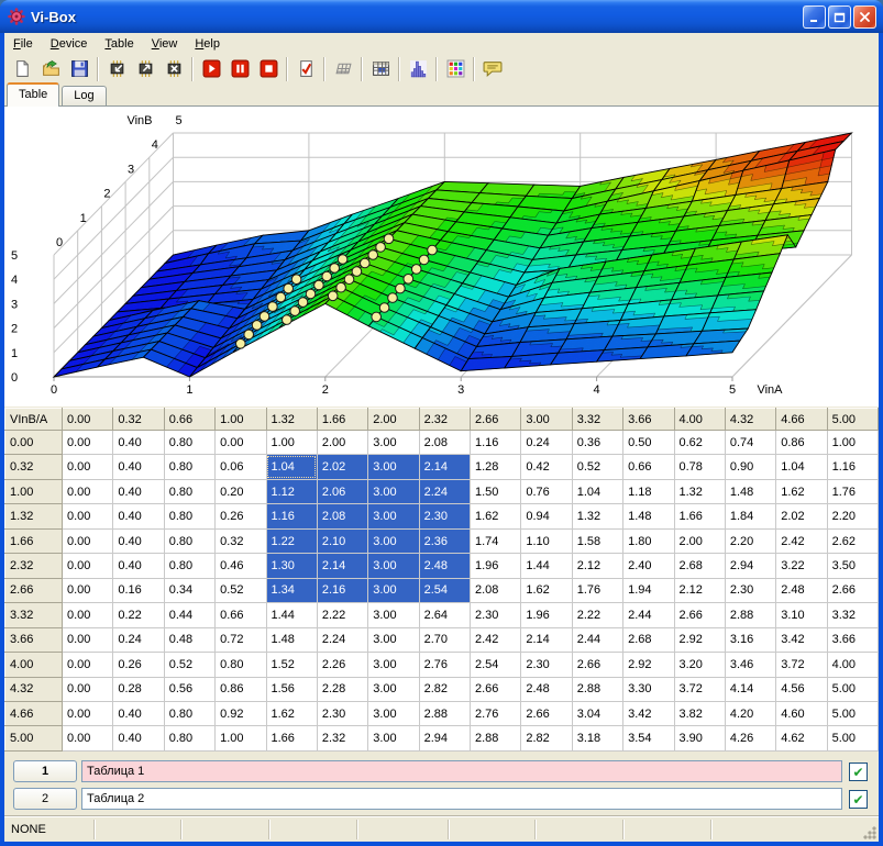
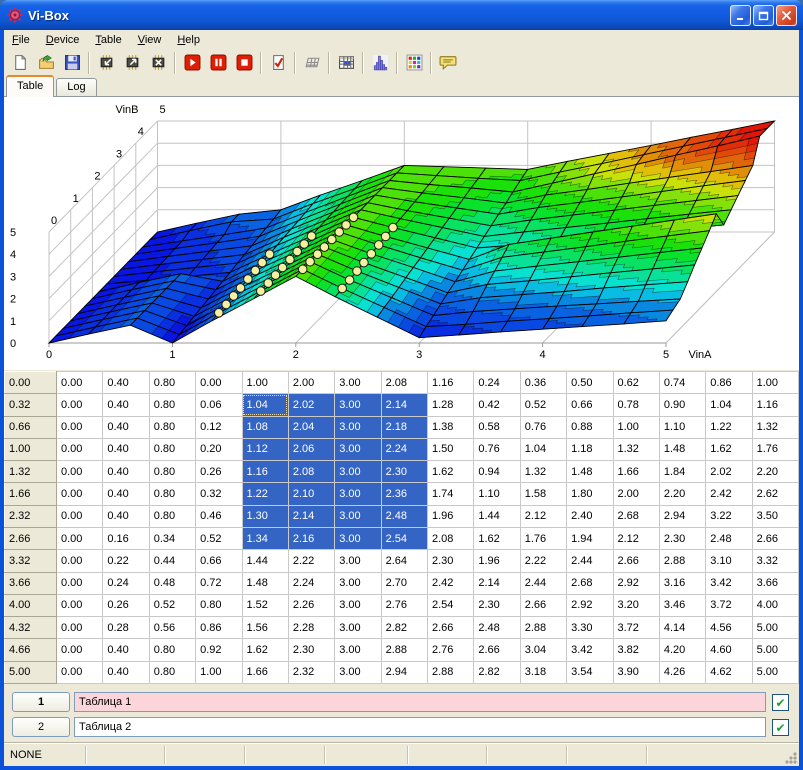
  Vi-Box
  File
  Device
  Table
  View
  Help
  Table
  Log
  0
  1
  2
  3
  4
  5
  VinA
  0
  1
  2
  3
  4
  5
  0
  1
  2
  3
  4
  5
  VinB
- VInB/A	0.00	0.32	0.66	1.00	1.32	1.66	2.00	2.32	2.66	3.00	3.32	3.66	4.00	4.32	4.66	5.00
  0.00	0.00	0.40	0.80	0.00	1.00	2.00	3.00	2.08	1.16	0.24	0.36	0.50	0.62	0.74	0.86	1.00
  0.32	0.00	0.40	0.80	0.06	1.04	2.02	3.00	2.14	1.28	0.42	0.52	0.66	0.78	0.90	1.04	1.16
+ 0.66	0.00	0.40	0.80	0.12	1.08	2.04	3.00	2.18	1.38	0.58	0.76	0.88	1.00	1.10	1.22	1.32
  1.00	0.00	0.40	0.80	0.20	1.12	2.06	3.00	2.24	1.50	0.76	1.04	1.18	1.32	1.48	1.62	1.76
  1.32	0.00	0.40	0.80	0.26	1.16	2.08	3.00	2.30	1.62	0.94	1.32	1.48	1.66	1.84	2.02	2.20
  1.66	0.00	0.40	0.80	0.32	1.22	2.10	3.00	2.36	1.74	1.10	1.58	1.80	2.00	2.20	2.42	2.62
  2.32	0.00	0.40	0.80	0.46	1.30	2.14	3.00	2.48	1.96	1.44	2.12	2.40	2.68	2.94	3.22	3.50
  2.66	0.00	0.16	0.34	0.52	1.34	2.16	3.00	2.54	2.08	1.62	1.76	1.94	2.12	2.30	2.48	2.66
  3.32	0.00	0.22	0.44	0.66	1.44	2.22	3.00	2.64	2.30	1.96	2.22	2.44	2.66	2.88	3.10	3.32
  3.66	0.00	0.24	0.48	0.72	1.48	2.24	3.00	2.70	2.42	2.14	2.44	2.68	2.92	3.16	3.42	3.66
  4.00	0.00	0.26	0.52	0.80	1.52	2.26	3.00	2.76	2.54	2.30	2.66	2.92	3.20	3.46	3.72	4.00
  4.32	0.00	0.28	0.56	0.86	1.56	2.28	3.00	2.82	2.66	2.48	2.88	3.30	3.72	4.14	4.56	5.00
  4.66	0.00	0.40	0.80	0.92	1.62	2.30	3.00	2.88	2.76	2.66	3.04	3.42	3.82	4.20	4.60	5.00
  5.00	0.00	0.40	0.80	1.00	1.66	2.32	3.00	2.94	2.88	2.82	3.18	3.54	3.90	4.26	4.62	5.00
  1
  Таблица 1
  ✔
  2
  Таблица 2
  ✔
  NONE
